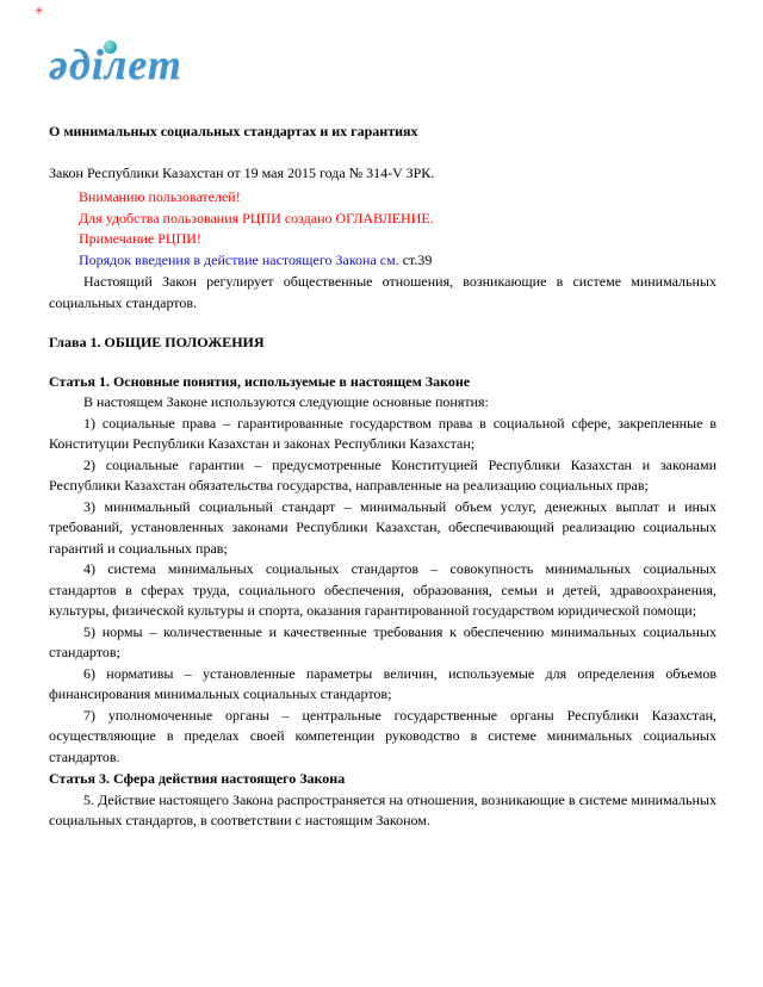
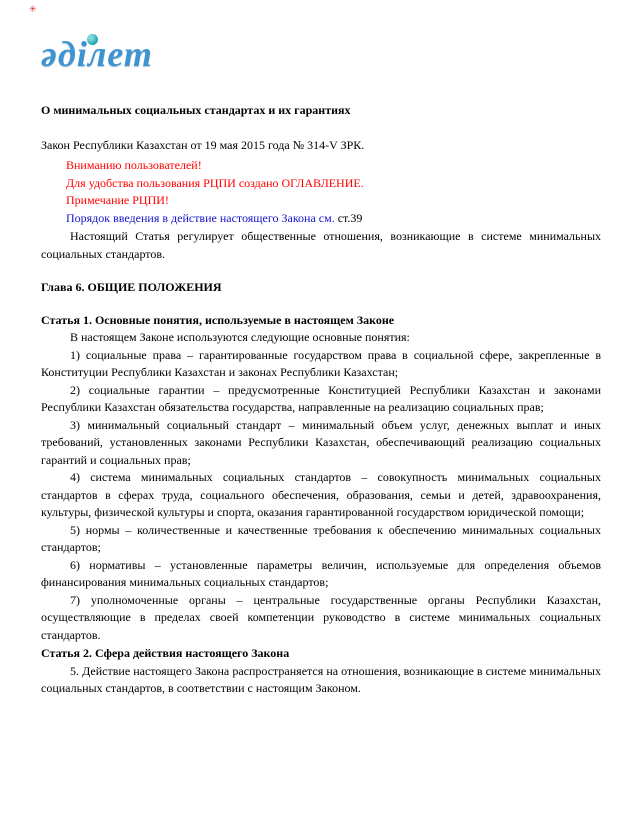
  ✳
  әділет
  О минимальных социальных стандартах и их гарантиях
  Закон Республики Казахстан от 19 мая 2015 года № 314-V ЗРК.
  Вниманию пользователей!
  Для удобства пользования РЦПИ создано ОГЛАВЛЕНИЕ.
  Примечание РЦПИ!
  Порядок введения в действие настоящего Закона см. ст.39
- Настоящий Закон регулирует общественные отношения, возникающие в системе минимальных социальных стандартов.
+ Настоящий Статья регулирует общественные отношения, возникающие в системе минимальных социальных стандартов.
- Глава 1. ОБЩИЕ ПОЛОЖЕНИЯ
+ Глава 6. ОБЩИЕ ПОЛОЖЕНИЯ
  Статья 1. Основные понятия, используемые в настоящем Законе
  В настоящем Законе используются следующие основные понятия:
  1) социальные права – гарантированные государством права в социальной сфере, закрепленные в Конституции Республики Казахстан и законах Республики Казахстан;
  2) социальные гарантии – предусмотренные Конституцией Республики Казахстан и законами Республики Казахстан обязательства государства, направленные на реализацию социальных прав;
  3) минимальный социальный стандарт – минимальный объем услуг, денежных выплат и иных требований, установленных законами Республики Казахстан, обеспечивающий реализацию социальных гарантий и социальных прав;
  4) система минимальных социальных стандартов – совокупность минимальных социальных стандартов в сферах труда, социального обеспечения, образования, семьи и детей, здравоохранения, культуры, физической культуры и спорта, оказания гарантированной государством юридической помощи;
  5) нормы – количественные и качественные требования к обеспечению минимальных социальных стандартов;
  6) нормативы – установленные параметры величин, используемые для определения объемов финансирования минимальных социальных стандартов;
  7) уполномоченные органы – центральные государственные органы Республики Казахстан, осуществляющие в пределах своей компетенции руководство в системе минимальных социальных стандартов.
- Статья 3. Сфера действия настоящего Закона
+ Статья 2. Сфера действия настоящего Закона
  5. Действие настоящего Закона распространяется на отношения, возникающие в системе минимальных социальных стандартов, в соответствии с настоящим Законом.
